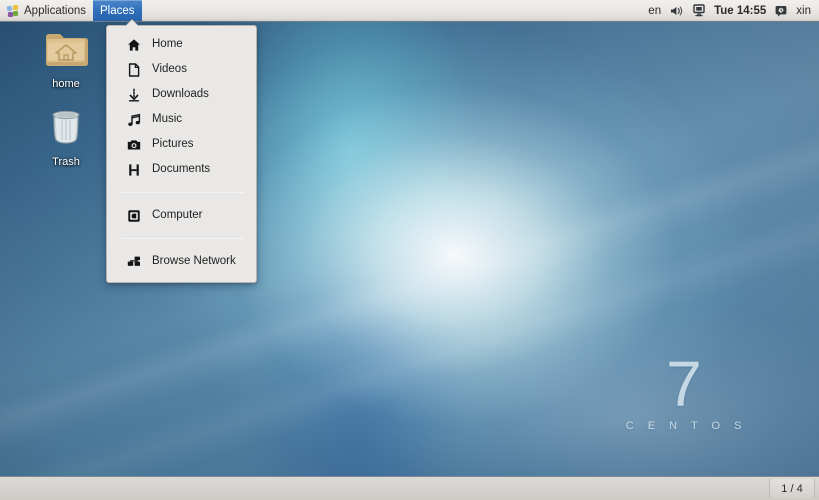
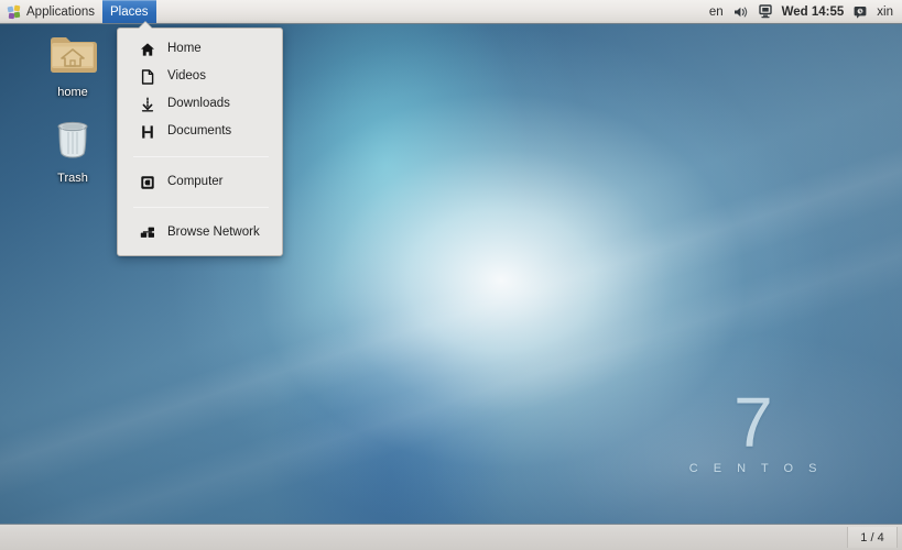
  7
  C E N T O S
  home
  Trash
  Applications
  Places
  en
- Tue 14:55
+ Wed 14:55
  xin
  Home
  Videos
  Downloads
- Music
- Pictures
  Documents
  Computer
  Browse Network
  1 / 4
